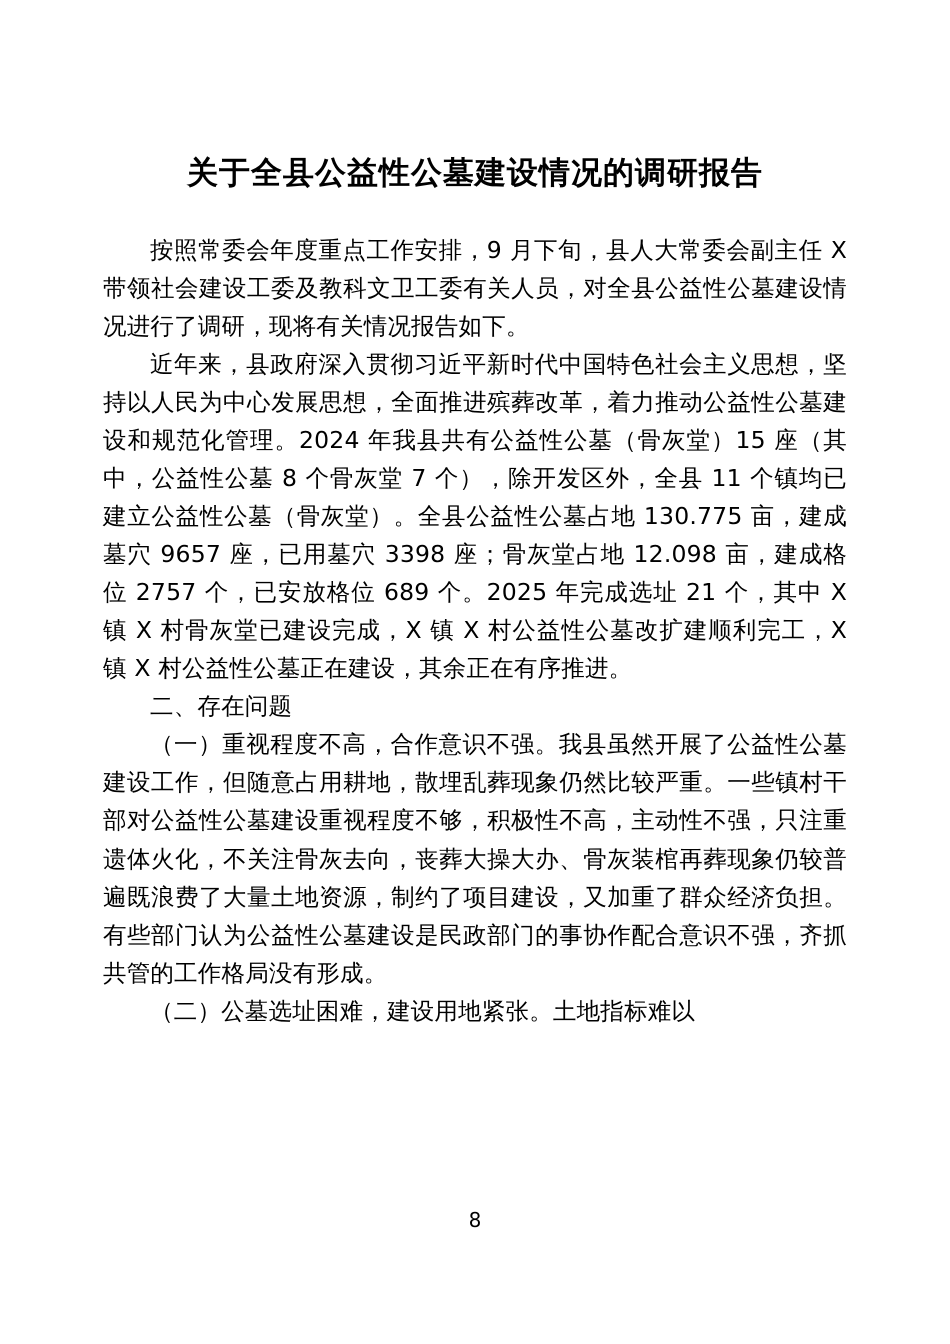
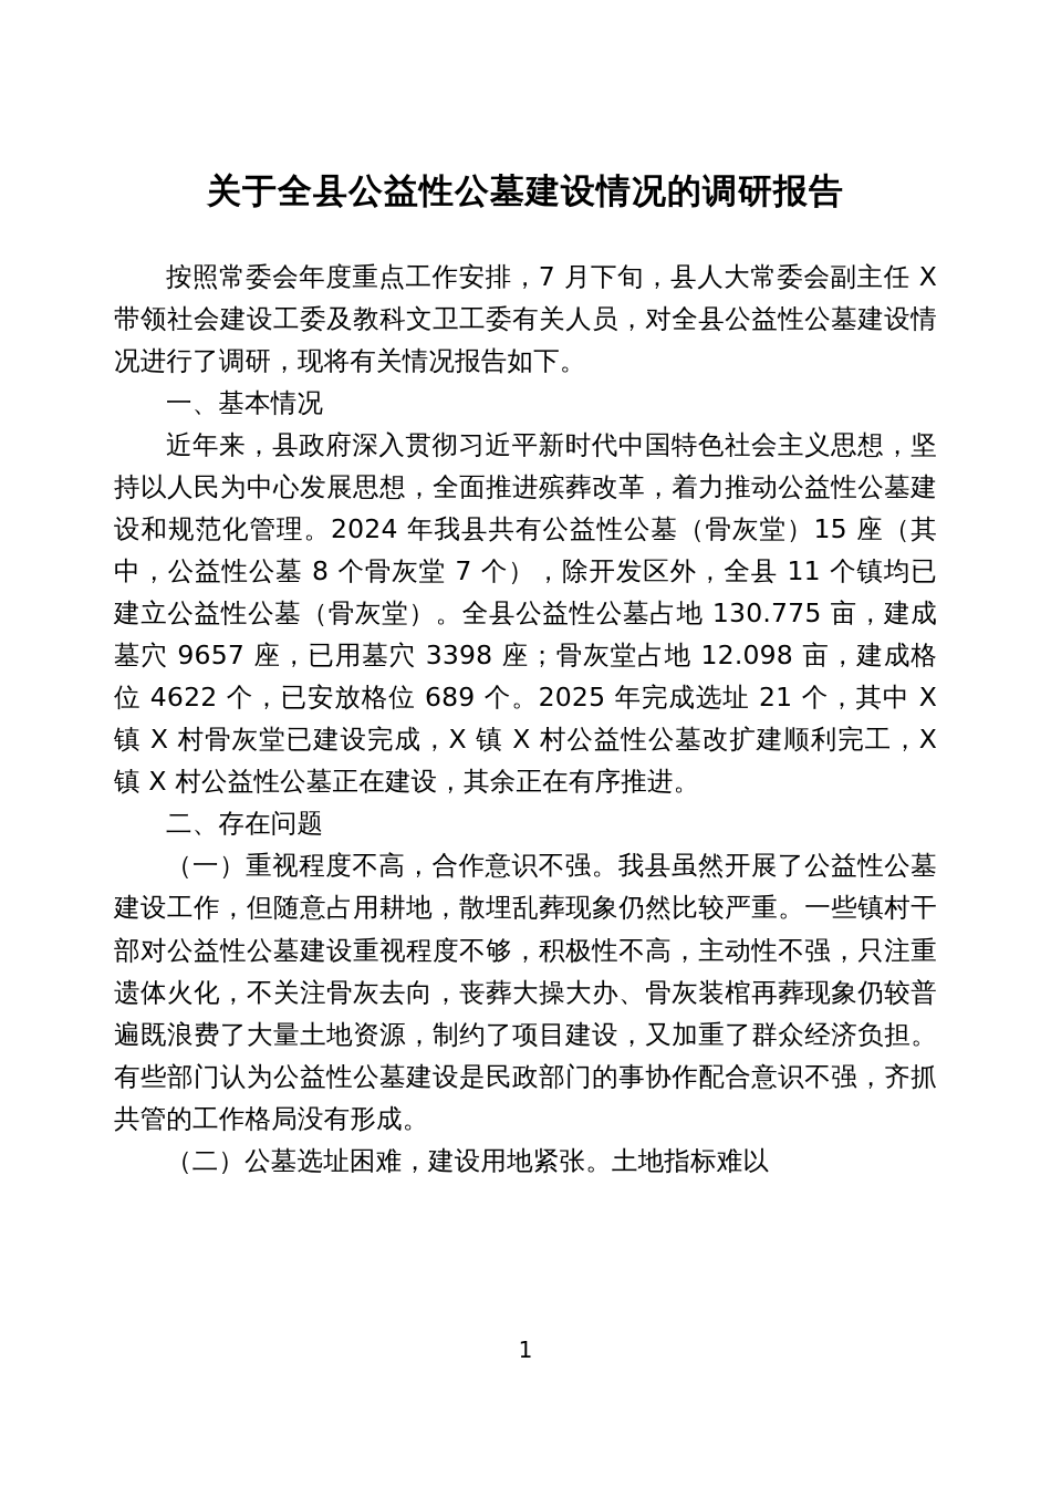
  关于全县公益性公墓建设情况的调研报告
- 按照常委会年度重点工作安排，9 月下旬，县人大常委会副主任 X 带领社会建设工委及教科文卫工委有关人员，对全县公益性公墓建设情况进行了调研，现将有关情况报告如下。
+ 按照常委会年度重点工作安排，7 月下旬，县人大常委会副主任 X 带领社会建设工委及教科文卫工委有关人员，对全县公益性公墓建设情况进行了调研，现将有关情况报告如下。
+ 一、基本情况
- 近年来，县政府深入贯彻习近平新时代中国特色社会主义思想，坚持以人民为中心发展思想，全面推进殡葬改革，着力推动公益性公墓建设和规范化管理。2024 年我县共有公益性公墓（骨灰堂）15 座（其中，公益性公墓 8 个骨灰堂 7 个），除开发区外，全县 11 个镇均已建立公益性公墓（骨灰堂）。全县公益性公墓占地 130.775 亩，建成墓穴 9657 座，已用墓穴 3398 座；骨灰堂占地 12.098 亩，建成格位 2757 个，已安放格位 689 个。2025 年完成选址 21 个，其中 X 镇 X 村骨灰堂已建设完成，X 镇 X 村公益性公墓改扩建顺利完工，X 镇 X 村公益性公墓正在建设，其余正在有序推进。
+ 近年来，县政府深入贯彻习近平新时代中国特色社会主义思想，坚持以人民为中心发展思想，全面推进殡葬改革，着力推动公益性公墓建设和规范化管理。2024 年我县共有公益性公墓（骨灰堂）15 座（其中，公益性公墓 8 个骨灰堂 7 个），除开发区外，全县 11 个镇均已建立公益性公墓（骨灰堂）。全县公益性公墓占地 130.775 亩，建成墓穴 9657 座，已用墓穴 3398 座；骨灰堂占地 12.098 亩，建成格位 4622 个，已安放格位 689 个。2025 年完成选址 21 个，其中 X 镇 X 村骨灰堂已建设完成，X 镇 X 村公益性公墓改扩建顺利完工，X 镇 X 村公益性公墓正在建设，其余正在有序推进。
  二、存在问题
  （一）重视程度不高，合作意识不强。我县虽然开展了公益性公墓建设工作，但随意占用耕地，散埋乱葬现象仍然比较严重。一些镇村干部对公益性公墓建设重视程度不够，积极性不高，主动性不强，只注重遗体火化，不关注骨灰去向，丧葬大操大办、骨灰装棺再葬现象仍较普遍既浪费了大量土地资源，制约了项目建设，又加重了群众经济负担。有些部门认为公益性公墓建设是民政部门的事协作配合意识不强，齐抓共管的工作格局没有形成。
  （二）公墓选址困难，建设用地紧张。土地指标难以
- 8
+ 1
